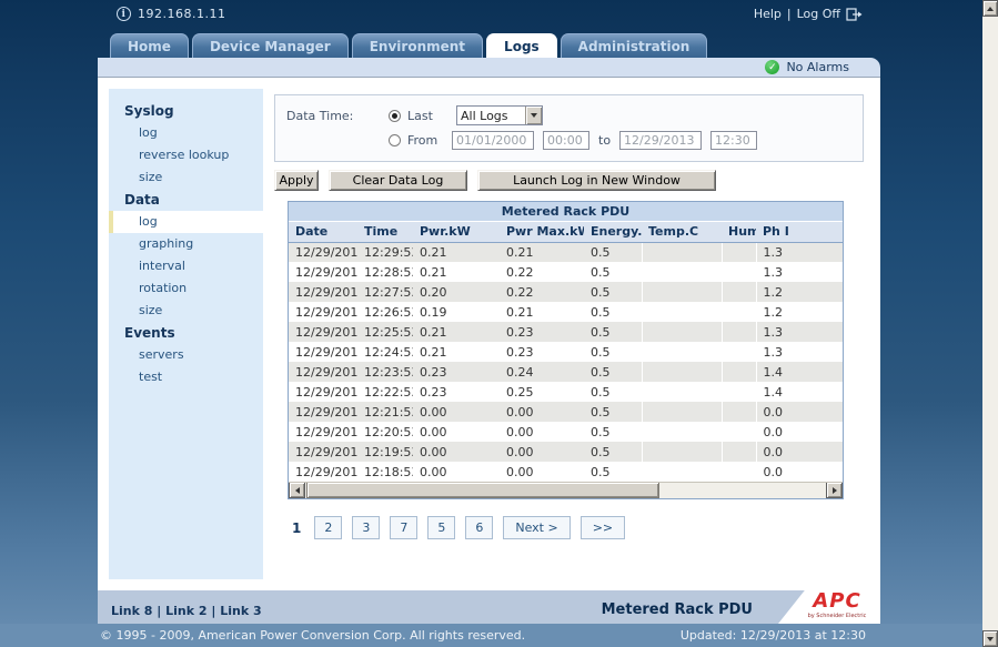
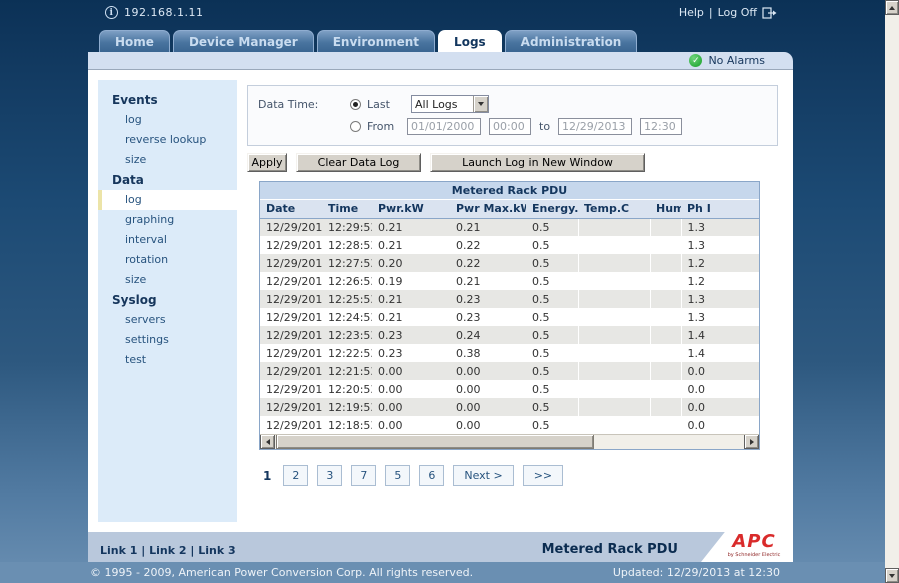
  i
  192.168.1.11
  Help
  |
  Log Off
  Home
  Device Manager
  Environment
  Logs
  Administration
  ✓
  No Alarms
- Syslog
+ Events
  log
  reverse lookup
  size
  Data
  log
  graphing
  interval
  rotation
  size
- Events
+ Syslog
  servers
+ settings
  test
  Data Time:
  Last
  All Logs
  From
  01/01/2000
  00:00
  to
  12/29/2013
  12:30
  Apply
  Clear Data Log
  Launch Log in New Window
  Metered Rack PDU
  	Date	Time	Pwr.kW	Pwr Max.k	Energy.	Temp.C	Hum	Ph I
  12/29/201	12:29:5	0.21	0.21	0.5			1.3
  12/29/201	12:28:5	0.21	0.22	0.5			1.3
  12/29/201	12:27:5	0.20	0.22	0.5			1.2
  12/29/201	12:26:5	0.19	0.21	0.5			1.2
  12/29/201	12:25:5	0.21	0.23	0.5			1.3
  12/29/201	12:24:5	0.21	0.23	0.5			1.3
  12/29/201	12:23:5	0.23	0.24	0.5			1.4
- 12/29/201	12:22:5	0.23	0.25	0.5			1.4
+ 12/29/201	12:22:5	0.23	0.38	0.5			1.4
  12/29/201	12:21:5	0.00	0.00	0.5			0.0
  12/29/201	12:20:5	0.00	0.00	0.5			0.0
  12/29/201	12:19:5	0.00	0.00	0.5			0.0
  12/29/201	12:18:5	0.00	0.00	0.5			0.0
  1
  2
  3
  7
  5
  6
  Next >
  >>
- Link 8 | Link 2 | Link 3
+ Link 1 | Link 2 | Link 3
  Metered Rack PDU
  APC
  © 1995 - 2009, American Power Conversion Corp. All rights reserved.
  Updated: 12/29/2013 at 12:30
